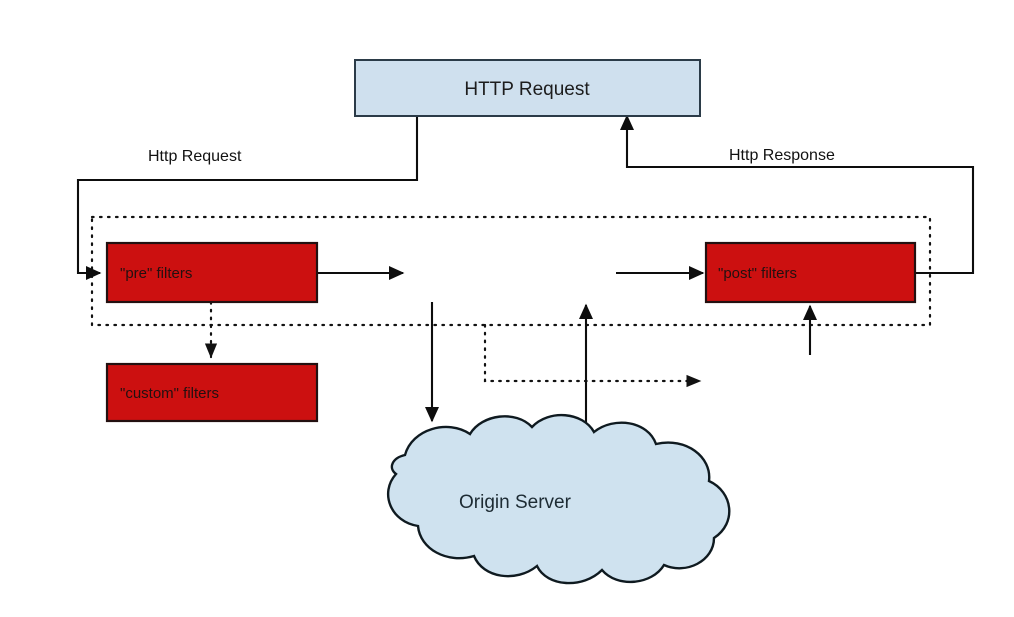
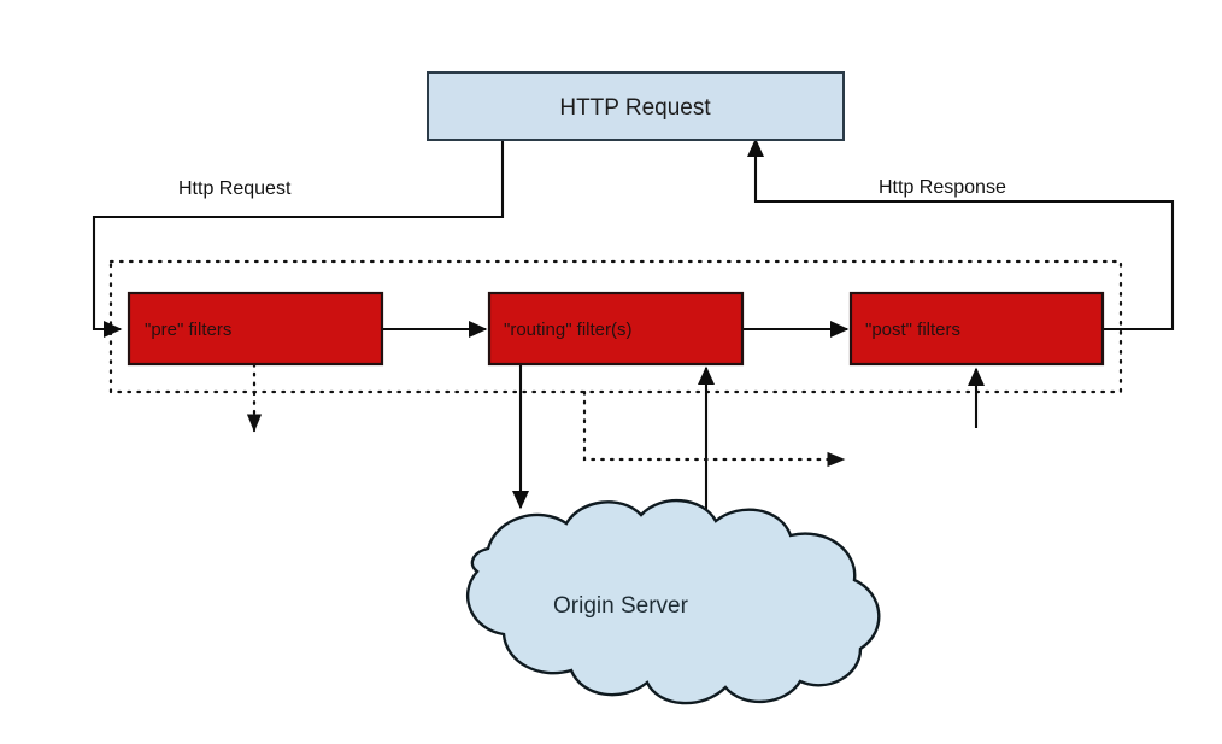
  Origin Server
  HTTP Request
  "pre" filters
+ "routing" filter(s)
  "post" filters
- "custom" filters
  Http Request
  Http Response
